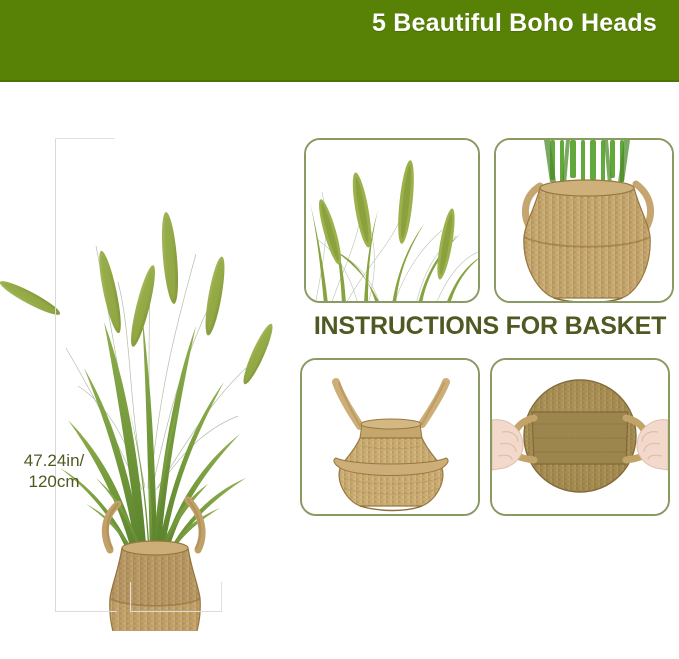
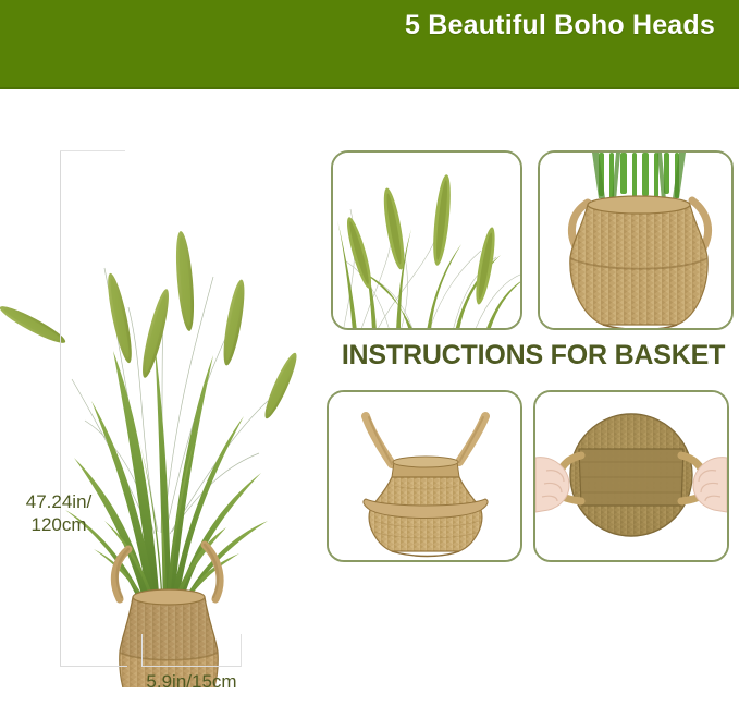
  5 Beautiful Boho Heads
  47.24in/
  120cm
+ 5.9in/15cm
  INSTRUCTIONS FOR BASKET
